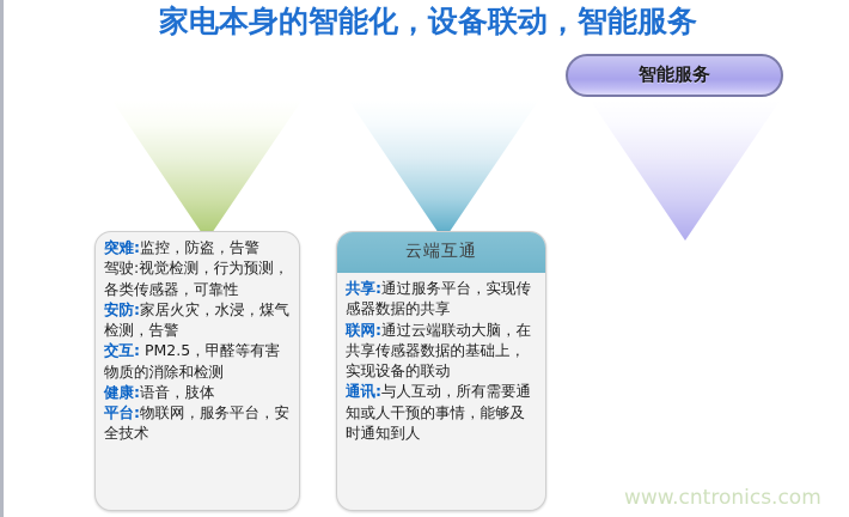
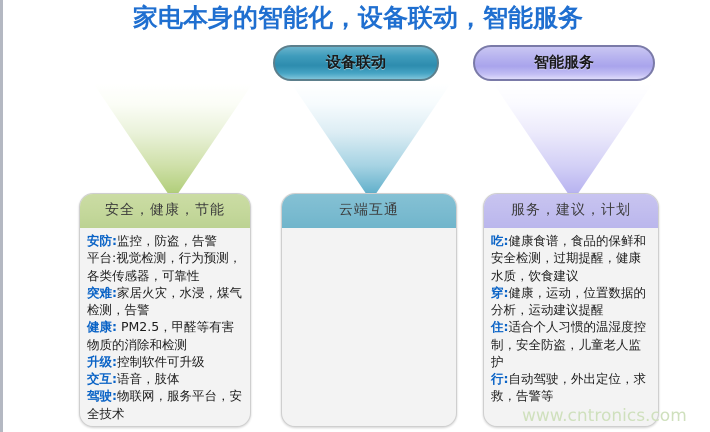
  家电本身的智能化，设备联动，智能服务
+ 安全，健康，节能
- 突难:监控，防盗，告警
+ 安防:监控，防盗，告警
- 驾驶:视觉检测，行为预测，各类传感器，可靠性
+ 平台:视觉检测，行为预测，各类传感器，可靠性
- 安防:家居火灾，水浸，煤气检测，告警
+ 突难:家居火灾，水浸，煤气检测，告警
- 交互: PM2.5，甲醛等有害物质的消除和检测
+ 健康: PM2.5，甲醛等有害物质的消除和检测
+ 升级:控制软件可升级
- 健康:语音，肢体
+ 交互:语音，肢体
- 平台:物联网，服务平台，安全技术
+ 驾驶:物联网，服务平台，安全技术
+ 设备联动
  云端互通
- 共享:通过服务平台，实现传感器数据的共享
- 联网:通过云端联动大脑，在共享传感器数据的基础上，实现设备的联动
- 通讯:与人互动，所有需要通知或人干预的事情，能够及时通知到人
  智能服务
+ 服务，建议，计划
+ 吃:健康食谱，食品的保鲜和安全检测，过期提醒，健康水质，饮食建议
+ 穿:健康，运动，位置数据的分析，运动建议提醒
+ 住:适合个人习惯的温湿度控制，安全防盗，儿童老人监护
+ 行:自动驾驶，外出定位，求救，告警等
  www.cntronics.com
